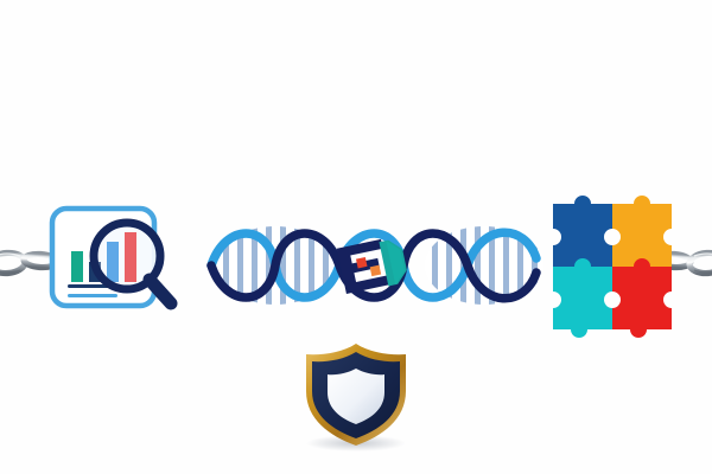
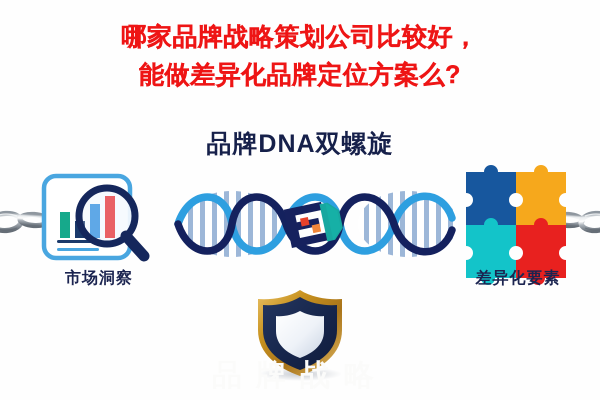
+ 哪家品牌战略策划公司比较好，
+ 能做差异化品牌定位方案么?
+ 品牌DNA双螺旋
+ 市场洞察
+ 差异化要素
+ 品牌战略
